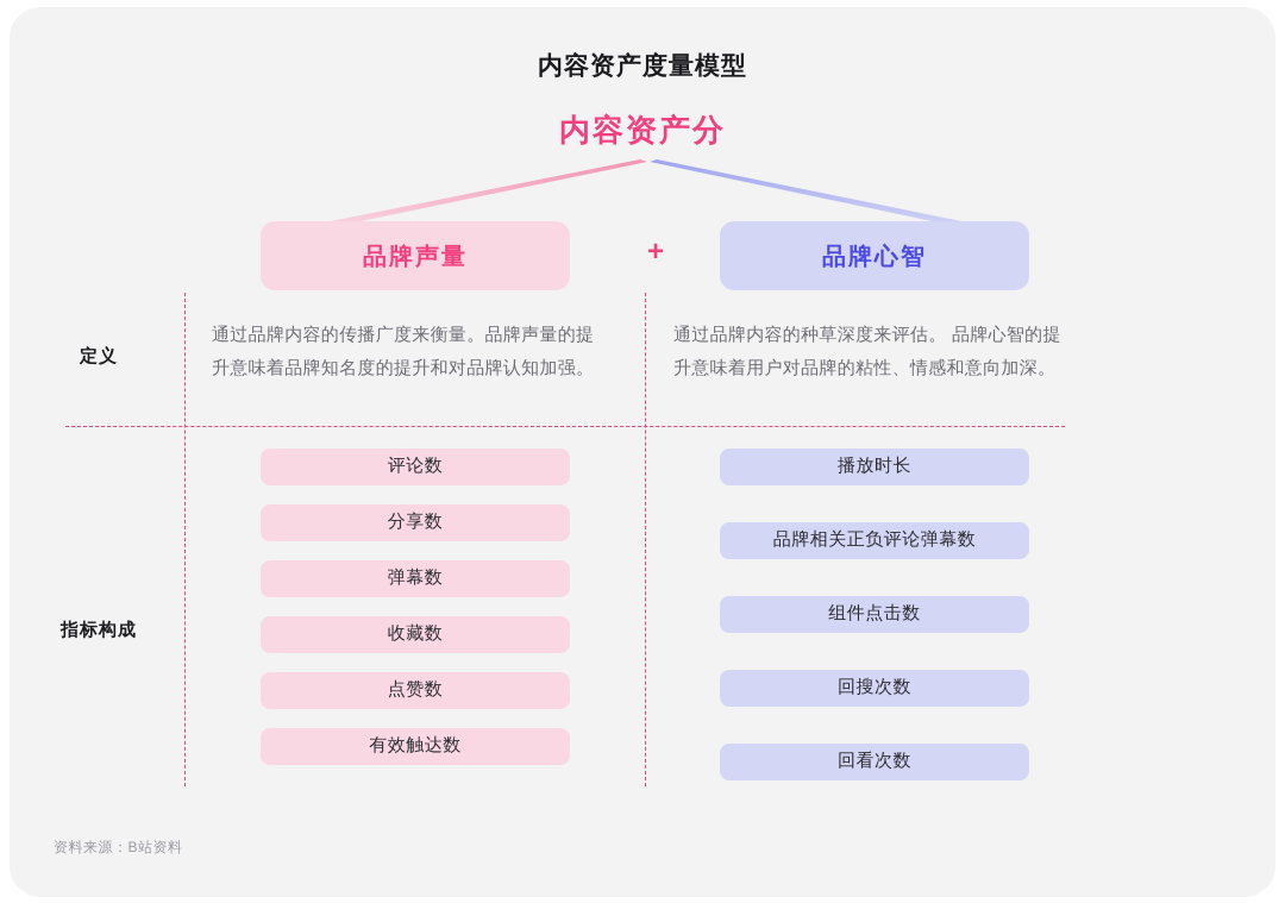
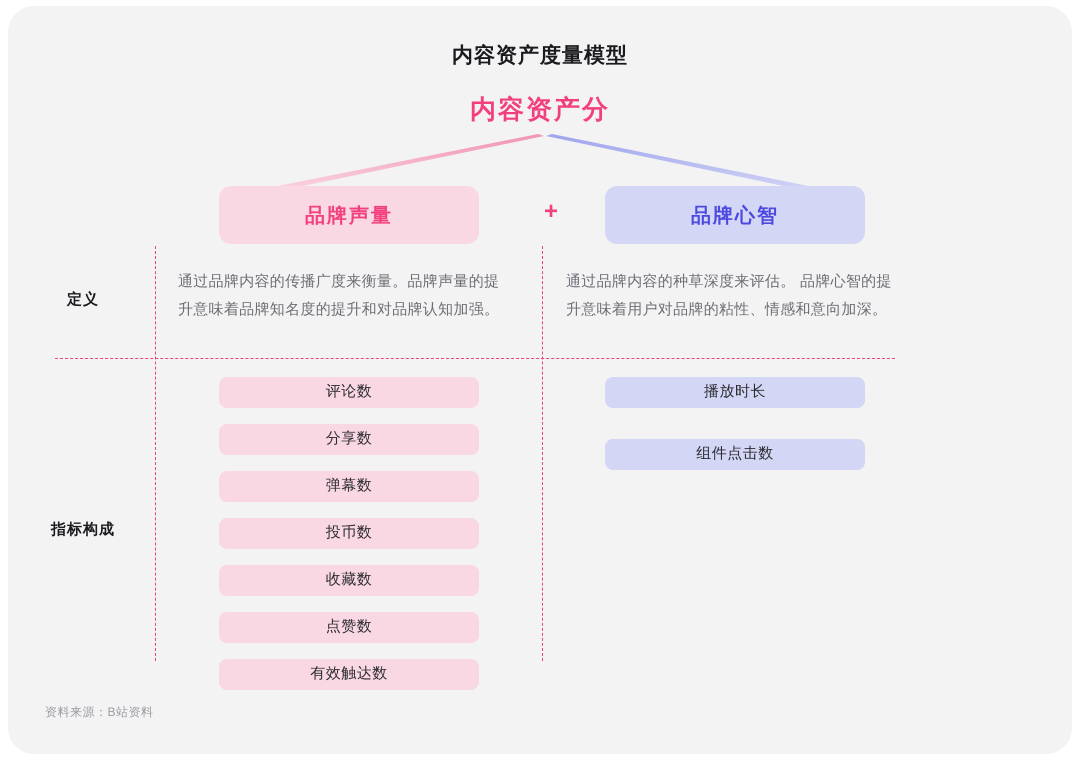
  内容资产度量模型
  内容资产分
  品牌声量
  +
  品牌心智
  定义
  指标构成
  通过品牌内容的传播广度来衡量。品牌声量的提升意味着品牌知名度的提升和对品牌认知加强。
  通过品牌内容的种草深度来评估。 品牌心智的提升意味着用户对品牌的粘性、情感和意向加深。
  评论数
  分享数
  弹幕数
+ 投币数
  收藏数
  点赞数
  有效触达数
  播放时长
- 品牌相关正负评论弹幕数
  组件点击数
- 回搜次数
- 回看次数
  资料来源：B站资料
